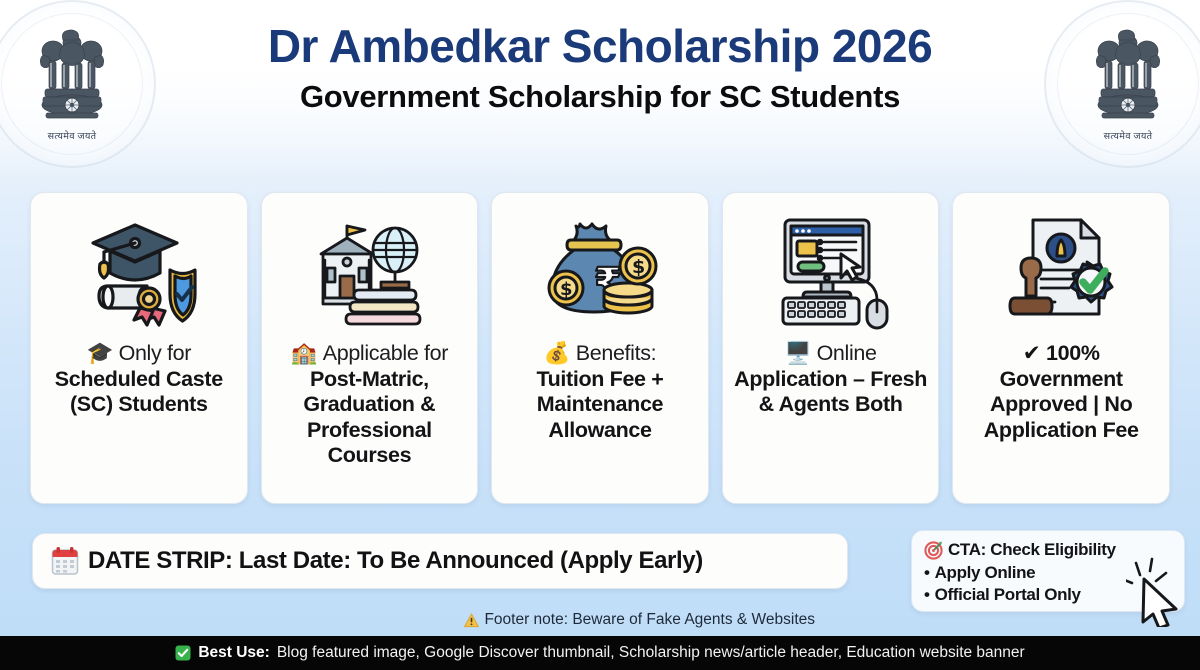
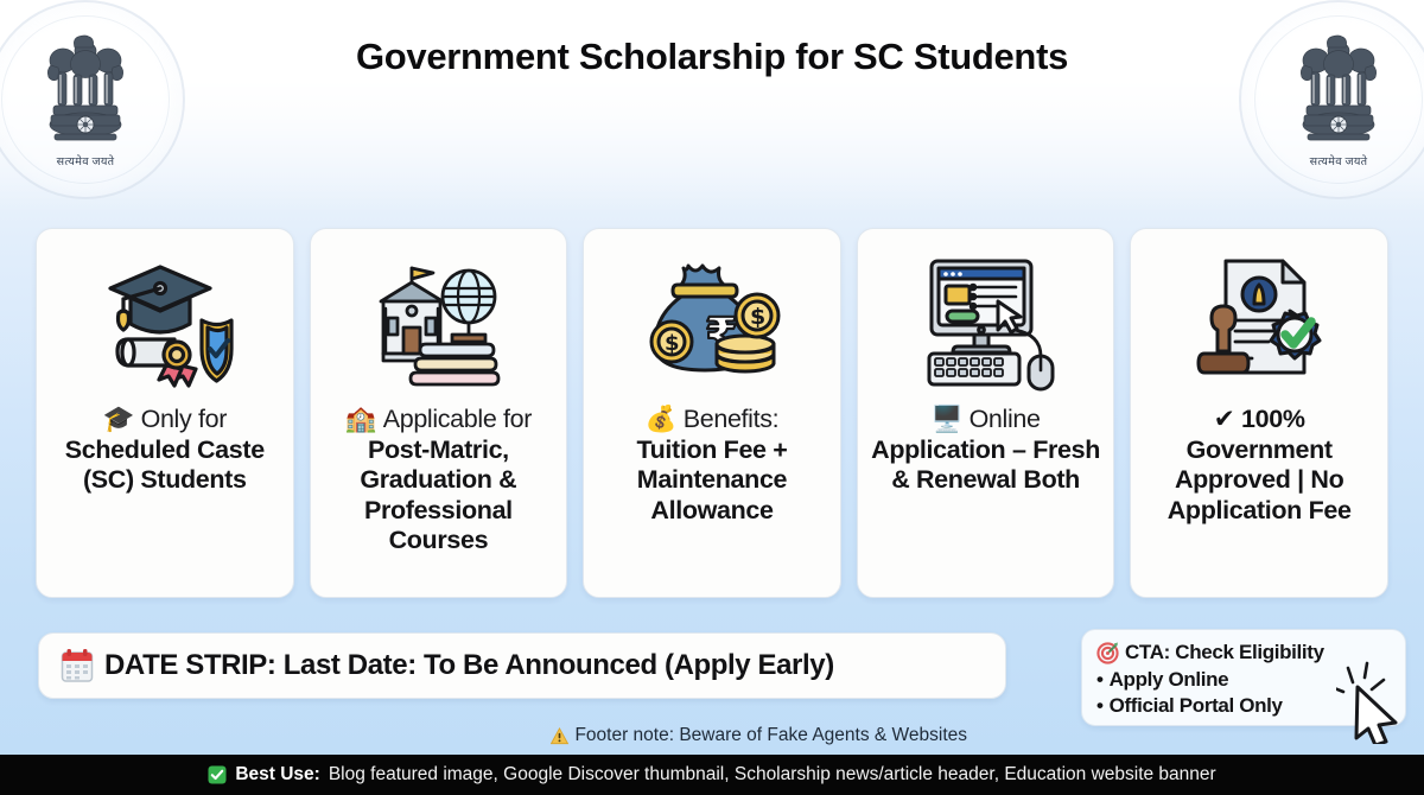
  सत्यमेव जयते
  सत्यमेव जयते
- Dr Ambedkar Scholarship 2026
  Government Scholarship for SC Students
  🎓 Only for
  Scheduled Caste (SC) Students
  🏫 Applicable for
  Post-Matric, Graduation & Professional Courses
  ₹
  $
  $
  💰 Benefits:
  Tuition Fee + Maintenance Allowance
  🖥️ Online
- Application – Fresh & Agents Both
+ Application – Fresh & Renewal Both
  ✔ 100%
  Government Approved | No Application Fee
  DATE STRIP: Last Date: To Be Announced (Apply Early)
  CTA: Check Eligibility
  •
  Apply Online
  •
  Official Portal Only
  Footer note: Beware of Fake Agents & Websites
  Best Use:
  Blog featured image, Google Discover thumbnail, Scholarship news/article header, Education website banner
